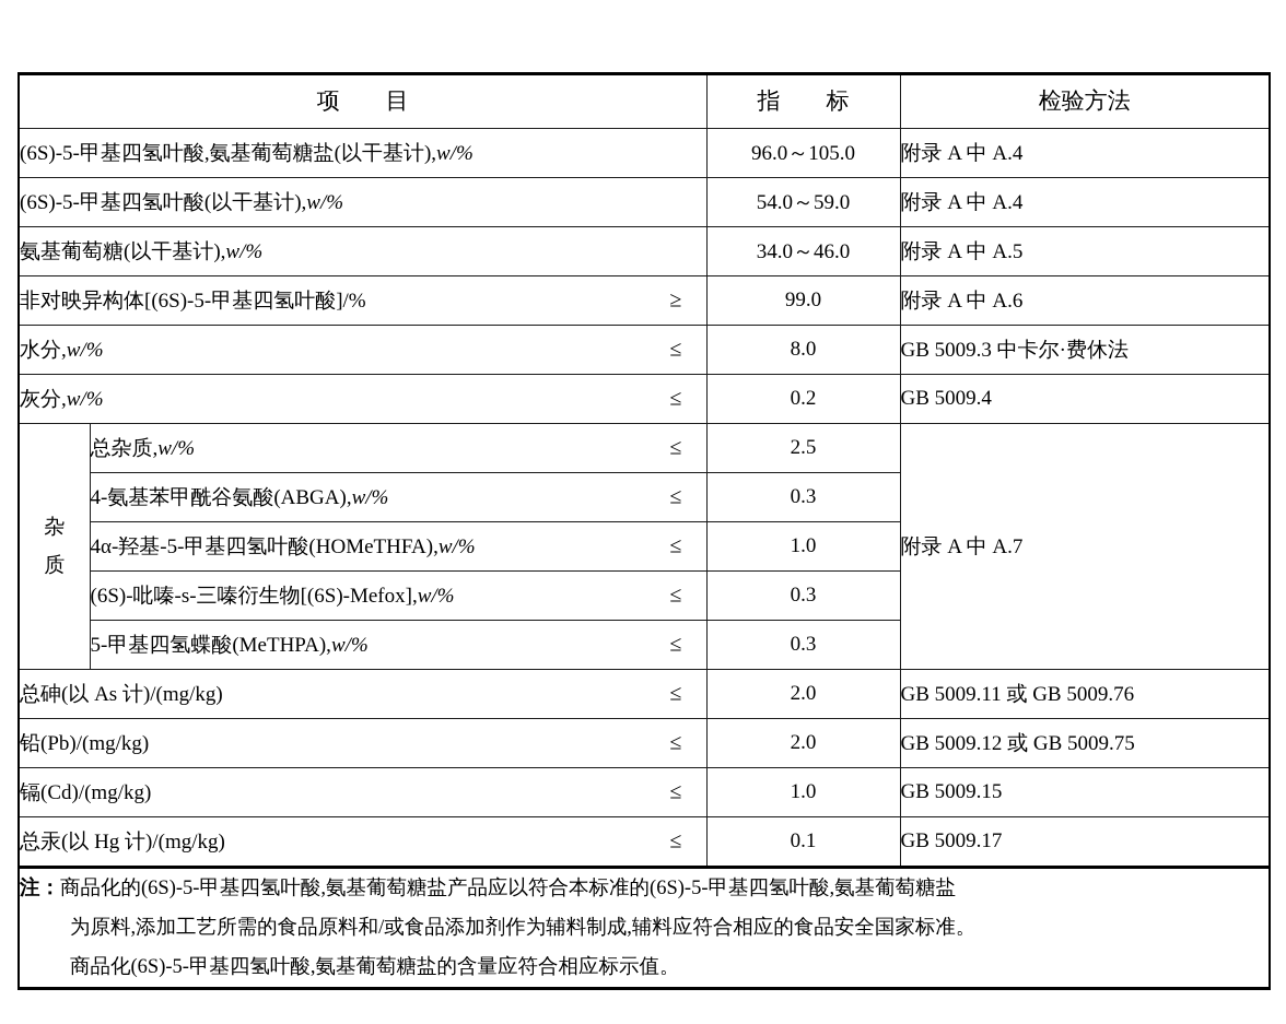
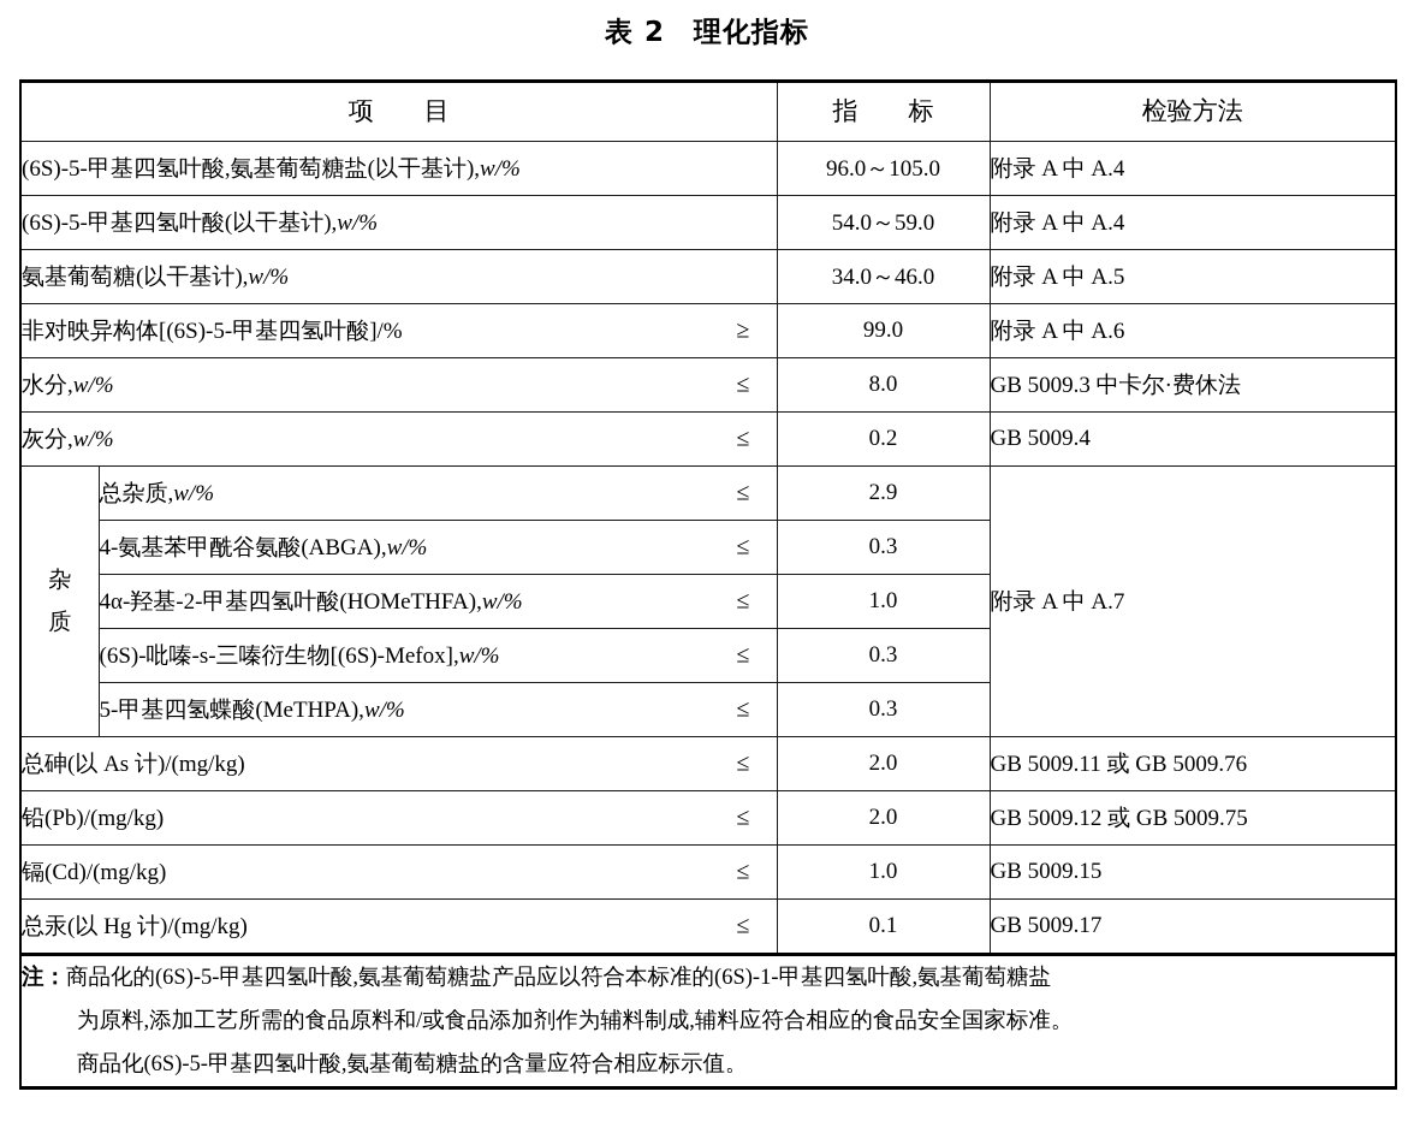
+ 表 2 理化指标
  项 目	指 标	检验方法
  (6S)-5-甲基四氢叶酸,氨基葡萄糖盐(以干基计),w/%	96.0～105.0	附录 A 中 A.4
  (6S)-5-甲基四氢叶酸(以干基计),w/%	54.0～59.0	附录 A 中 A.4
  氨基葡萄糖(以干基计),w/%	34.0～46.0	附录 A 中 A.5
  非对映异构体[(6S)-5-甲基四氢叶酸]/% ≥	99.0	附录 A 中 A.6
  水分,w/% ≤	8.0	GB 5009.3 中卡尔·费休法
  灰分,w/% ≤	0.2	GB 5009.4
- 杂 质	总杂质,w/% ≤	2.5	附录 A 中 A.7
+ 杂 质	总杂质,w/% ≤	2.9	附录 A 中 A.7
  4-氨基苯甲酰谷氨酸(ABGA),w/% ≤	0.3
- 4α-羟基-5-甲基四氢叶酸(HOMeTHFA),w/% ≤	1.0
+ 4α-羟基-2-甲基四氢叶酸(HOMeTHFA),w/% ≤	1.0
  (6S)-吡嗪-s-三嗪衍生物[(6S)-Mefox],w/% ≤	0.3
  5-甲基四氢蝶酸(MeTHPA),w/% ≤	0.3
  总砷(以 As 计)/(mg/kg) ≤	2.0	GB 5009.11 或 GB 5009.76
  铅(Pb)/(mg/kg) ≤	2.0	GB 5009.12 或 GB 5009.75
  镉(Cd)/(mg/kg) ≤	1.0	GB 5009.15
  总汞(以 Hg 计)/(mg/kg) ≤	0.1	GB 5009.17
- 注：商品化的(6S)-5-甲基四氢叶酸,氨基葡萄糖盐产品应以符合本标准的(6S)-5-甲基四氢叶酸,氨基葡萄糖盐 为原料,添加工艺所需的食品原料和/或食品添加剂作为辅料制成,辅料应符合相应的食品安全国家标准。 商品化(6S)-5-甲基四氢叶酸,氨基葡萄糖盐的含量应符合相应标示值。
+ 注：商品化的(6S)-5-甲基四氢叶酸,氨基葡萄糖盐产品应以符合本标准的(6S)-1-甲基四氢叶酸,氨基葡萄糖盐 为原料,添加工艺所需的食品原料和/或食品添加剂作为辅料制成,辅料应符合相应的食品安全国家标准。 商品化(6S)-5-甲基四氢叶酸,氨基葡萄糖盐的含量应符合相应标示值。
